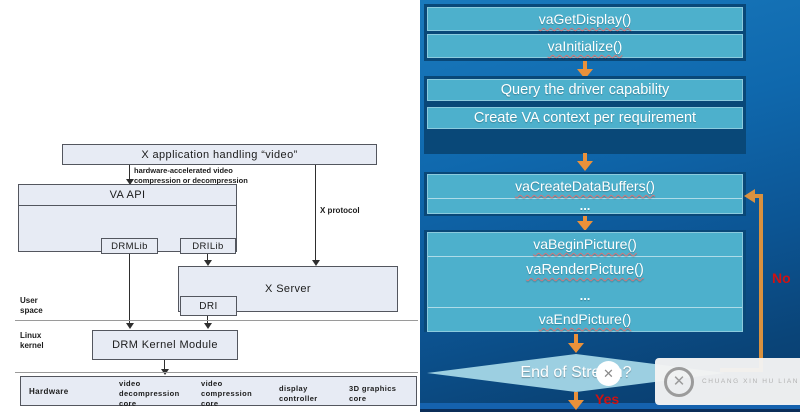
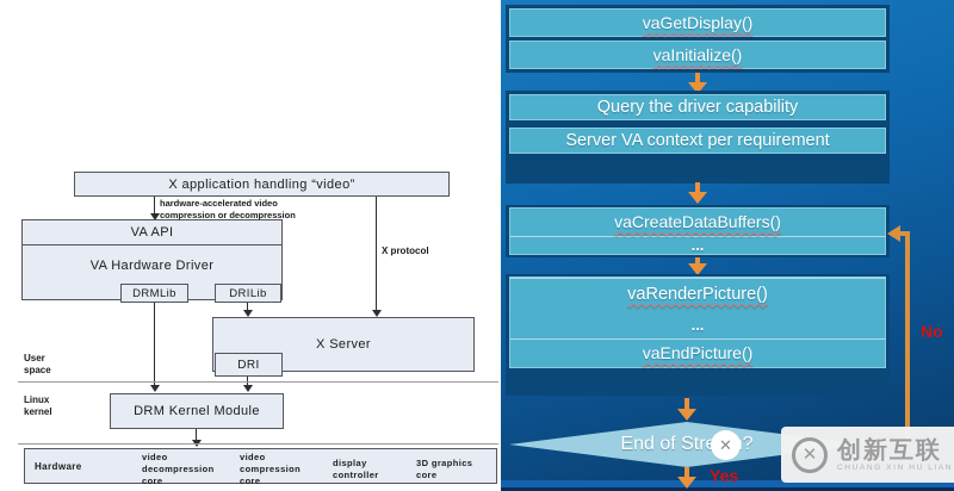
  X application handling “video”
  hardware-accelerated video
  compression or decompression
  VA API
+ VA Hardware Driver
  DRMLib
  DRILib
  X protocol
  X Server
  DRI
  User
  space
  Linux
  kernel
  DRM Kernel Module
  Hardware
  video
  decompression
  core
  video
  compression
  core
  display
  controller
  3D graphics
  core
  vaGetDisplay()
  vaInitialize()
  Query the driver capability
- Create VA context per requirement
+ Server VA context per requirement
  vaCreateDataBuffers()
  ...
- vaBeginPicture()
  vaRenderPicture()
  ...
  vaEndPicture()
  End of Str?
  ✕
  Yes
  No
  ✕
+ 创新互联
